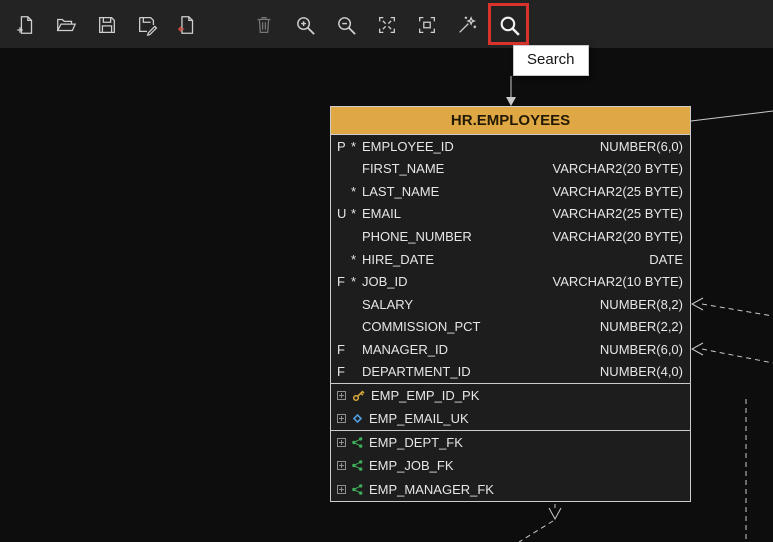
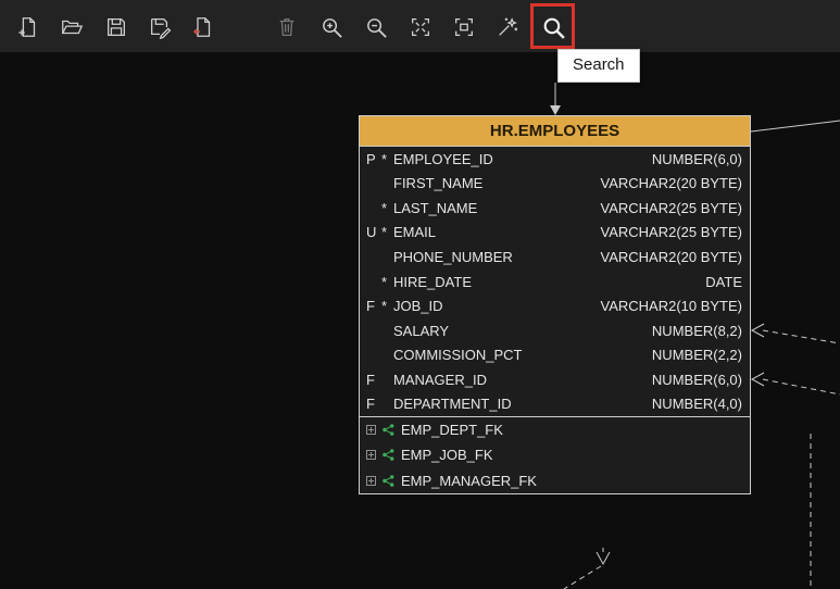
  Search
  HR.EMPLOYEES
  P
  *
  EMPLOYEE_ID
  NUMBER(6,0)
  FIRST_NAME
  VARCHAR2(20 BYTE)
  *
  LAST_NAME
  VARCHAR2(25 BYTE)
  U
  *
  EMAIL
  VARCHAR2(25 BYTE)
  PHONE_NUMBER
  VARCHAR2(20 BYTE)
  *
  HIRE_DATE
  DATE
  F
  *
  JOB_ID
  VARCHAR2(10 BYTE)
  SALARY
  NUMBER(8,2)
  COMMISSION_PCT
  NUMBER(2,2)
  F
  MANAGER_ID
  NUMBER(6,0)
  F
  DEPARTMENT_ID
  NUMBER(4,0)
- EMP_EMP_ID_PK
- EMP_EMAIL_UK
  EMP_DEPT_FK
  EMP_JOB_FK
  EMP_MANAGER_FK
